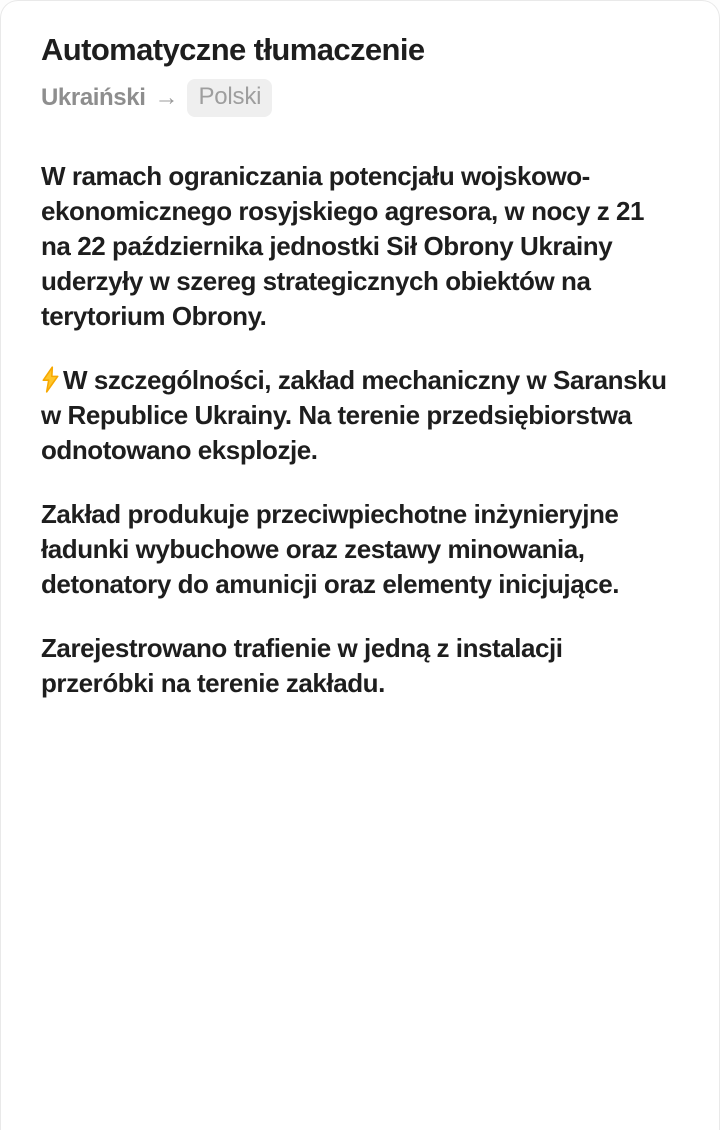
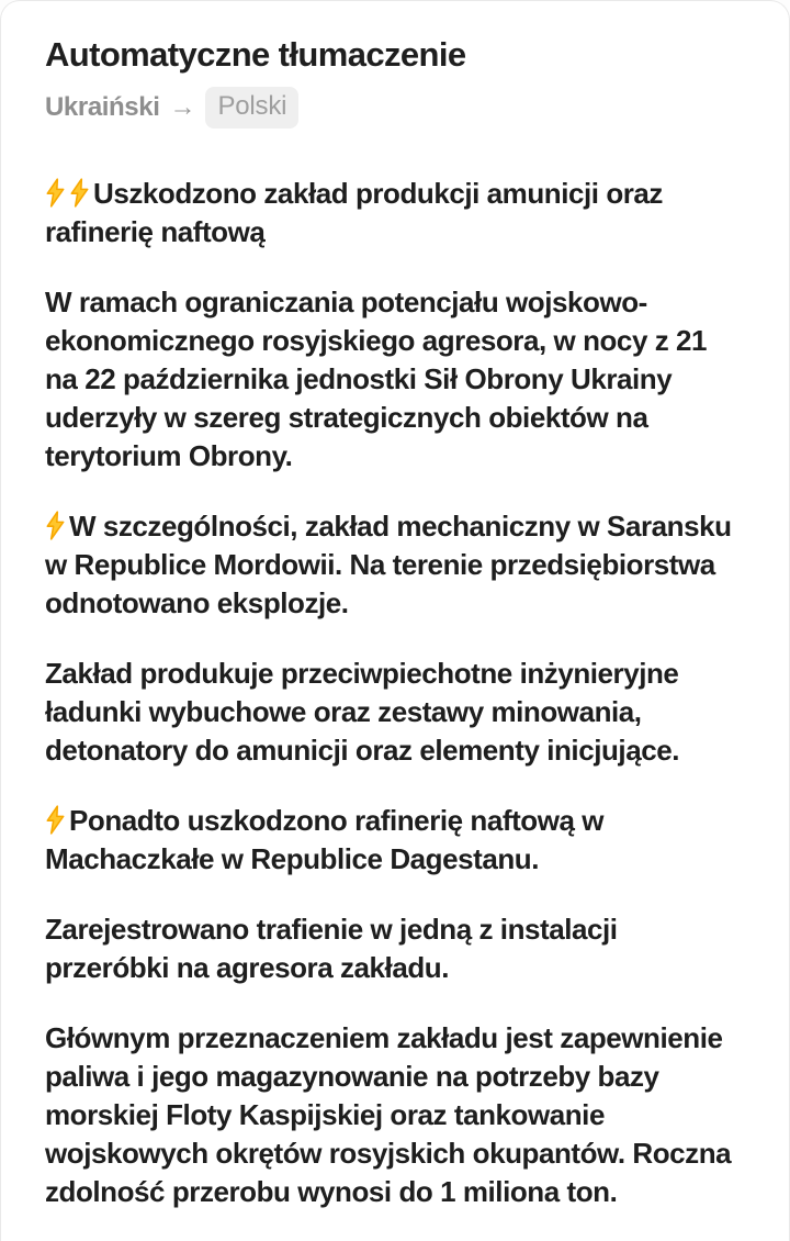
  Automatyczne tłumaczenie
  Ukraiński
  →
  Polski
+ Uszkodzono zakład produkcji amunicji oraz rafinerię naftową
  W ramach ograniczania potencjału wojskowo-ekonomicznego rosyjskiego agresora, w nocy z 21 na 22 października jednostki Sił Obrony Ukrainy uderzyły w szereg strategicznych obiektów na terytorium Obrony.
- W szczególności, zakład mechaniczny w Saransku w Republice Ukrainy. Na terenie przedsiębiorstwa odnotowano eksplozje.
+ W szczególności, zakład mechaniczny w Saransku w Republice Mordowii. Na terenie przedsiębiorstwa odnotowano eksplozje.
  Zakład produkuje przeciwpiechotne inżynieryjne ładunki wybuchowe oraz zestawy minowania, detonatory do amunicji oraz elementy inicjujące.
+ Ponadto uszkodzono rafinerię naftową w Machaczkałe w Republice Dagestanu.
- Zarejestrowano trafienie w jedną z instalacji przeróbki na terenie zakładu.
+ Zarejestrowano trafienie w jedną z instalacji przeróbki na agresora zakładu.
+ Głównym przeznaczeniem zakładu jest zapewnienie paliwa i jego magazynowanie na potrzeby bazy morskiej Floty Kaspijskiej oraz tankowanie wojskowych okrętów rosyjskich okupantów. Roczna zdolność przerobu wynosi do 1 miliona ton.
